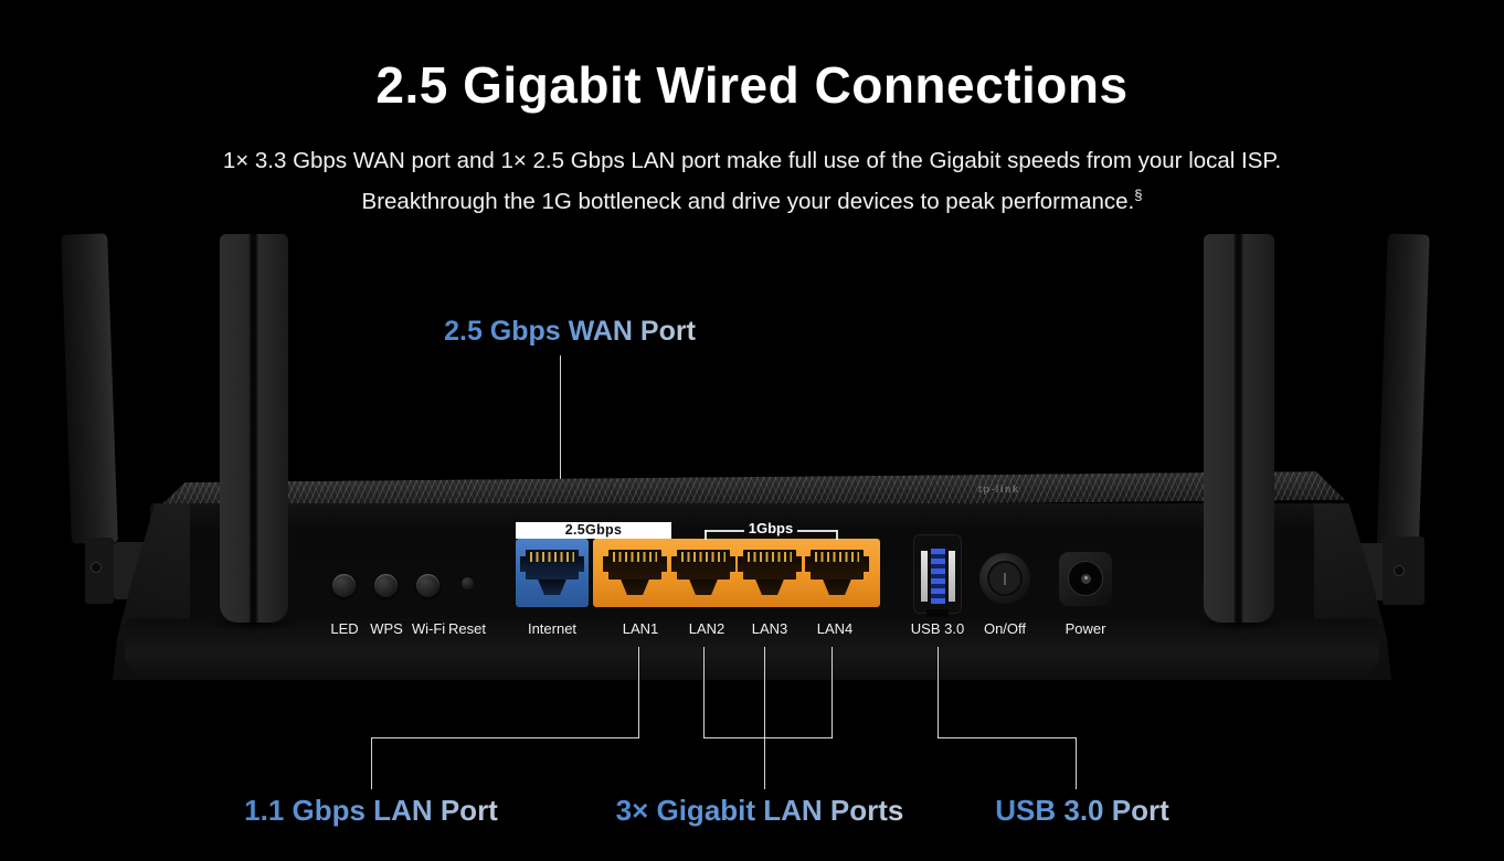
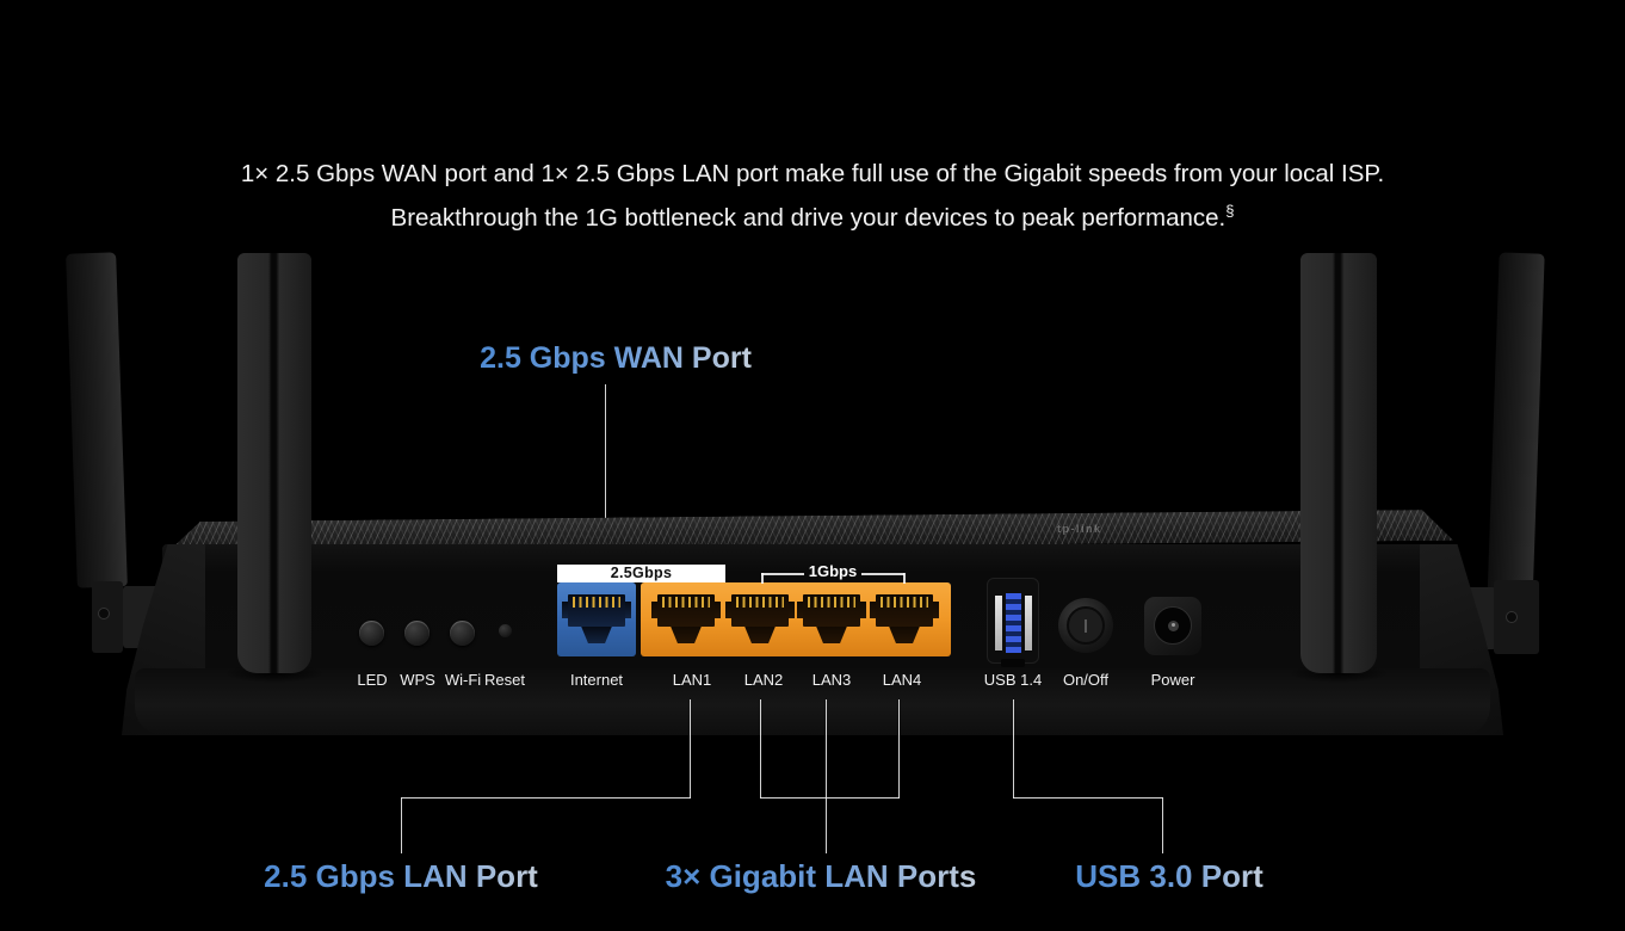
- 2.5 Gigabit Wired Connections
- 1× 3.3 Gbps WAN port and 1× 2.5 Gbps LAN port make full use of the Gigabit speeds from your local ISP.
+ 1× 2.5 Gbps WAN port and 1× 2.5 Gbps LAN port make full use of the Gigabit speeds from your local ISP.
  Breakthrough the 1G bottleneck and drive your devices to peak performance.§
  2.5 Gbps WAN Port
  tp-link
  2.5Gbps
  1Gbps
  LED
  WPS
  Wi-Fi
  Reset
  Internet
  LAN1
  LAN2
  LAN3
  LAN4
- USB 3.0
+ USB 1.4
  On/Off
  Power
- 1.1 Gbps LAN Port
+ 2.5 Gbps LAN Port
  3× Gigabit LAN Ports
  USB 3.0 Port
